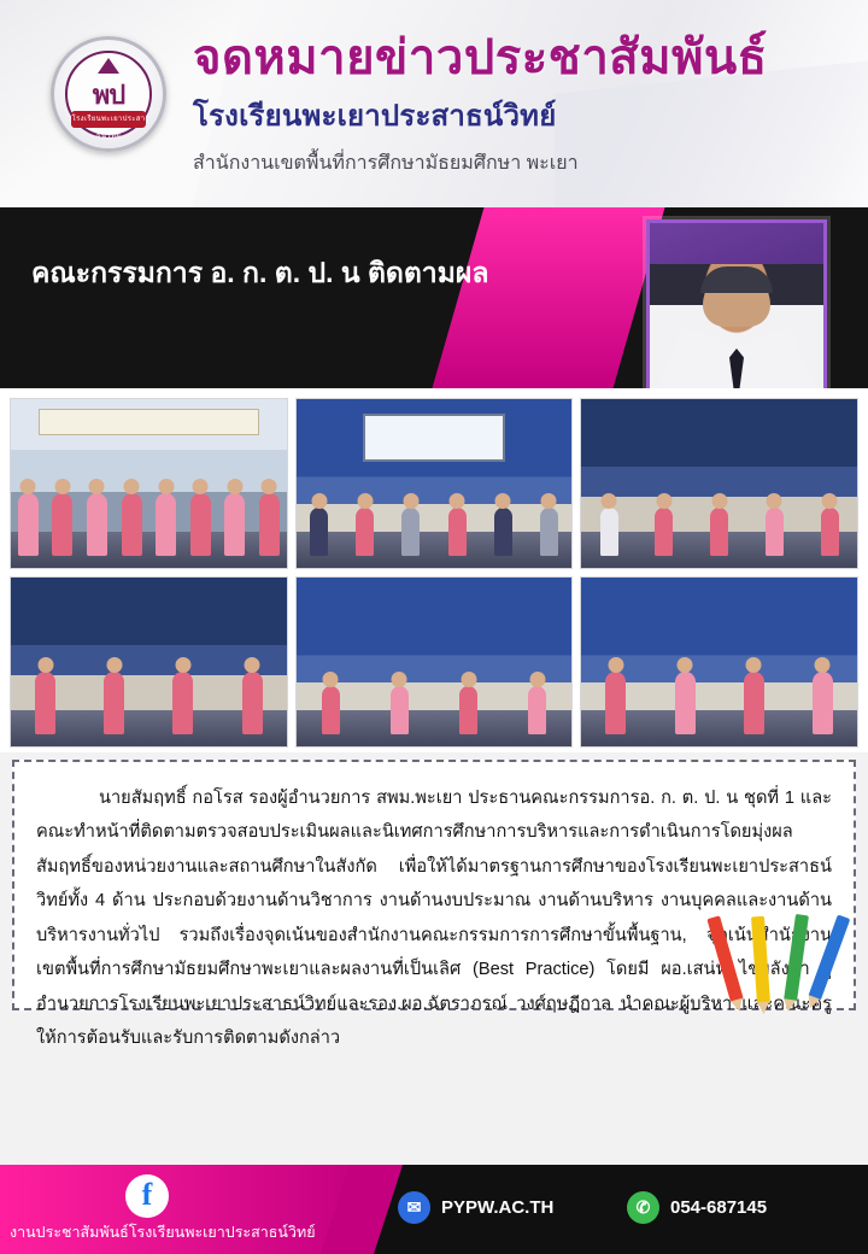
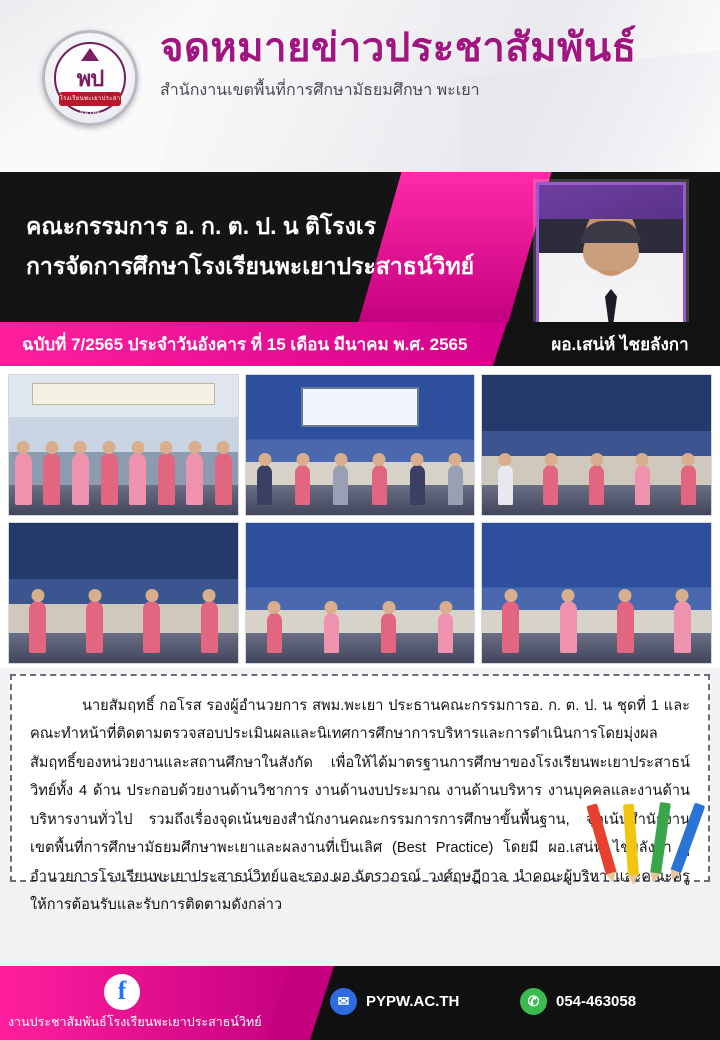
  พป
  จดหมายข่าวประชาสัมพันธ์
- โรงเรียนพะเยาประสาธน์วิทย์
  สำนักงานเขตพื้นที่การศึกษามัธยมศึกษา พะเยา
- คณะกรรมการ อ. ก. ต. ป. น ติดตามผล
+ คณะกรรมการ อ. ก. ต. ป. น ติโรงเร
+ การจัดการศึกษาโรงเรียนพะเยาประสาธน์วิทย์
+ ฉบับที่ 7/2565 ประจำวันอังคาร ที่ 15 เดือน มีนาคม พ.ศ. 2565
+ ผอ.เสน่ห์ ไชยลังกา
  นายสัมฤทธิ์ กอโรส รองผู้อำนวยการ สพม.พะเยา ประธานคณะกรรมการอ. ก. ต. ป. น ชุดที่ 1 และคณะทำหน้าที่ติดตามตรวจสอบประเมินผลและนิเทศการศึกษาการบริหารและการดำเนินการโดยมุ่งผลสัมฤทธิ์ของหน่วยงานและสถานศึกษาในสังกัด เพื่อให้ได้มาตรฐานการศึกษาของโรงเรียนพะเยาประสาธน์วิทย์ทั้ง 4 ด้าน ประกอบด้วยงานด้านวิชาการ งานด้านงบประมาณ งานด้านบริหาร งานบุคคลและงานด้านบริหารงานทั่วไป รวมถึงเรื่องจุดเน้นของสำนักงานคณะกรรมการการศึกษาขั้นพื้นฐาน,เน้สำนัานเขตพื้นที่การศึกษามัธยมศึกษาพะเยาและผลงานที่เป็นเลิศ (Best Practice) โดยมี ผอ.เสน่ ไลังาอำนวยการโรงเรียนพะเยาประสาธน์วิทย์และรอง.ผอ.ฉัตราภรณ์ วงศ์ฤษฎีกาล นำคณะผู้บริหาแครูให้การต้อนรับและรับการติดตามดังกล่าว
  f
  งานประชาสัมพันธ์โรงเรียนพะเยาประสาธน์วิทย์
  ✉
  PYPW.AC.TH
  ✆
- 054-687145
+ 054-463058
